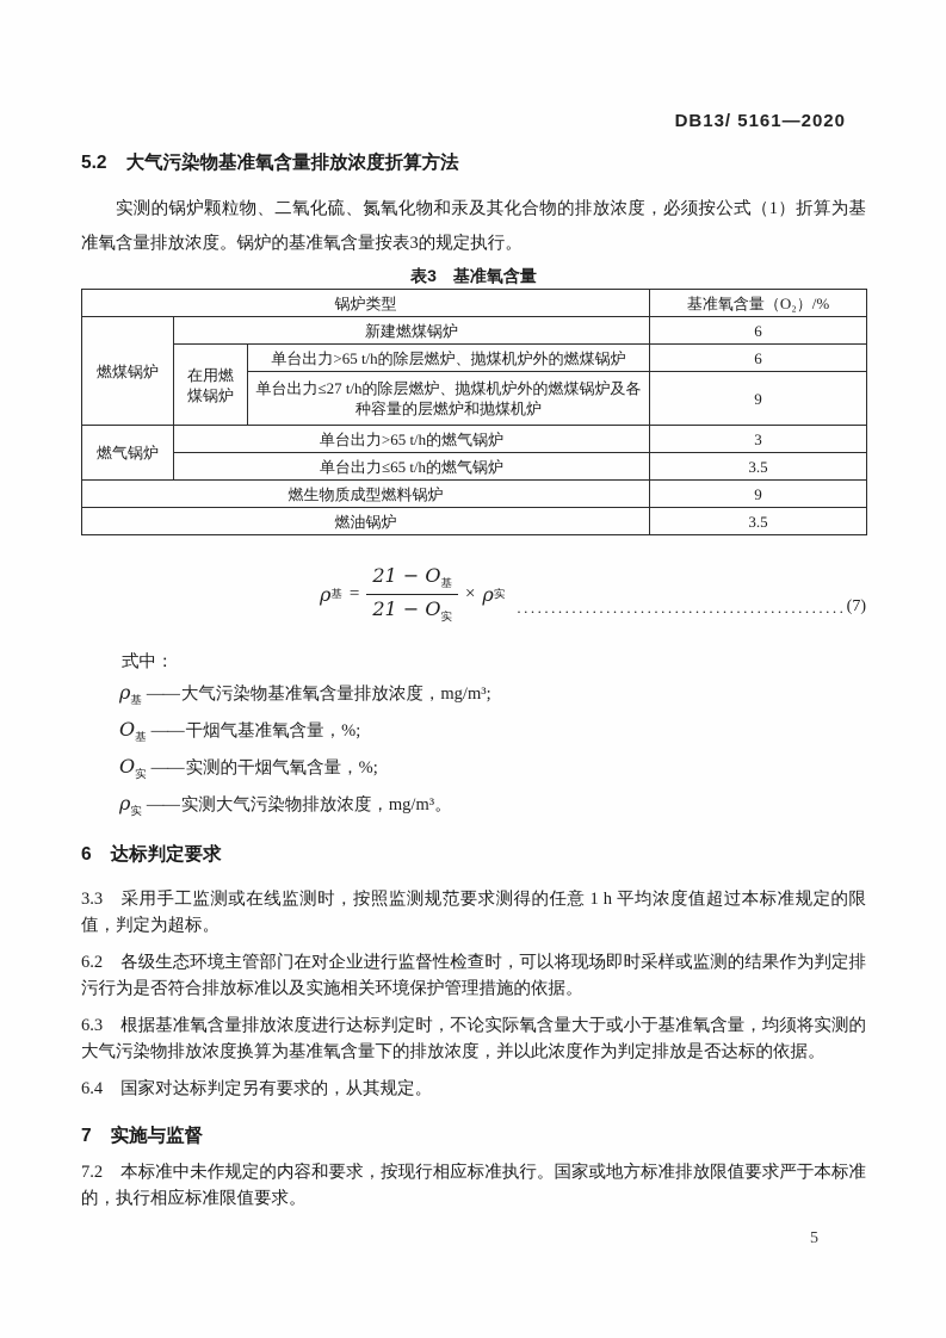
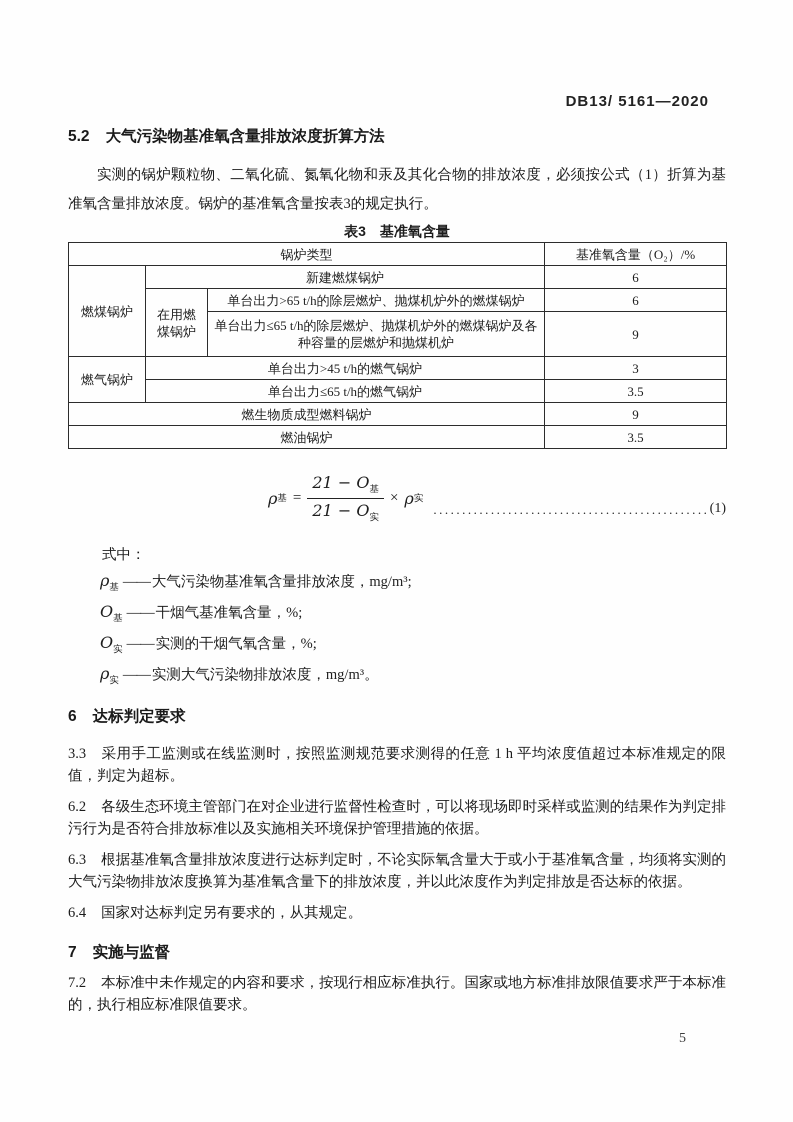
  DB13/ 5161—2020
  5.2 大气污染物基准氧含量排放浓度折算方法
  实测的锅炉颗粒物、二氧化硫、氮氧化物和汞及其化合物的排放浓度，必须按公式（1）折算为基准氧含量排放浓度。锅炉的基准氧含量按表3的规定执行。
  表3 基准氧含量
  锅炉类型	基准氧含量（O₂）/%
  燃煤锅炉	新建燃煤锅炉	6
  在用燃煤锅炉	单台出力>65 t/h的除层燃炉、抛煤机炉外的燃煤锅炉	6
- 单台出力≤27 t/h的除层燃炉、抛煤机炉外的燃煤锅炉及各种容量的层燃炉和抛煤机炉	9
+ 单台出力≤65 t/h的除层燃炉、抛煤机炉外的燃煤锅炉及各种容量的层燃炉和抛煤机炉	9
- 燃气锅炉	单台出力>65 t/h的燃气锅炉	3
+ 燃气锅炉	单台出力>45 t/h的燃气锅炉	3
  单台出力≤65 t/h的燃气锅炉	3.5
  燃生物质成型燃料锅炉	9
  燃油锅炉	3.5
  ρ
  基
  =
  21 − O基
  21 − O实
  ×
  ρ
  实
  ...............................................
- (7)
+ (1)
  式中：
  ρ基—— 大气污染物基准氧含量排放浓度，mg/m³;
  O基—— 干烟气基准氧含量，%;
  O实—— 实测的干烟气氧含量，%;
  ρ实—— 实测大气污染物排放浓度，mg/m³。
  6 达标判定要求
  3.3 采用手工监测或在线监测时，按照监测规范要求测得的任意 1 h 平均浓度值超过本标准规定的限值，判定为超标。
  6.2 各级生态环境主管部门在对企业进行监督性检查时，可以将现场即时采样或监测的结果作为判定排污行为是否符合排放标准以及实施相关环境保护管理措施的依据。
  6.3 根据基准氧含量排放浓度进行达标判定时，不论实际氧含量大于或小于基准氧含量，均须将实测的大气污染物排放浓度换算为基准氧含量下的排放浓度，并以此浓度作为判定排放是否达标的依据。
  6.4 国家对达标判定另有要求的，从其规定。
  7 实施与监督
  7.2 本标准中未作规定的内容和要求，按现行相应标准执行。国家或地方标准排放限值要求严于本标准的，执行相应标准限值要求。
  5
